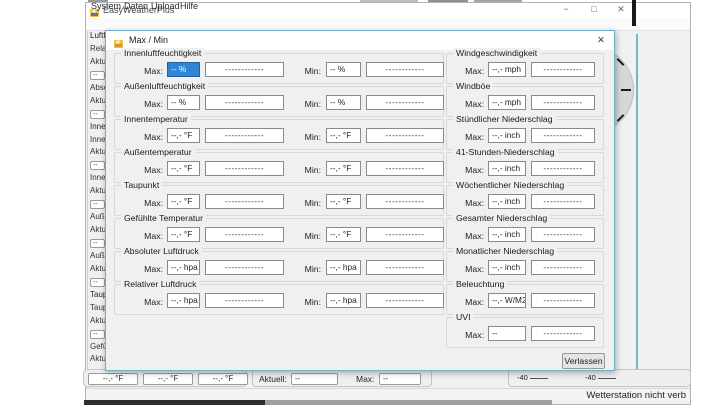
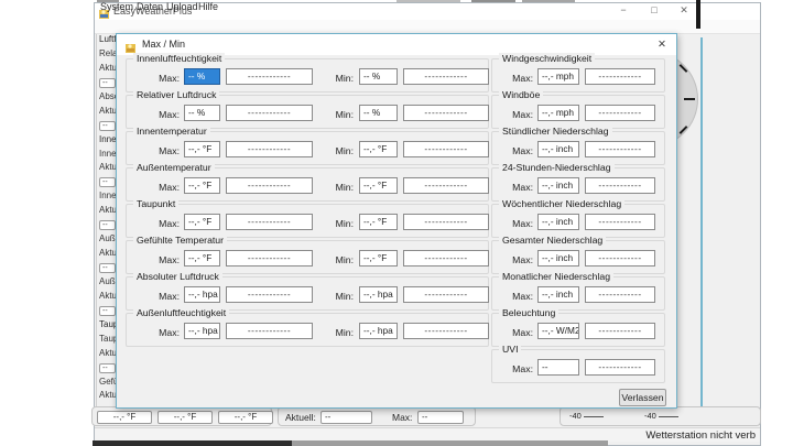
  EasyWeatherPlus
  −
  □
  ✕
  System
  Daten
  Upload
  Hilfe
  Luft
  Rel
  Aktu
  Abs
  Aktu
  Inne
  Inne
  Aktu
  Inne
  Aktu
  Auß
  Aktu
  Auß
  Aktu
  Tau
  Tau
  Aktu
  Gef
  Aktu
  --,- °F
  --,- °F
  --,- °F
  Aktuell:
  --
  Max:
  --
  -40
  -40
  Wetterstation nicht verb
  Max / Min
  ✕
  Innenluftfeuchtigkeit
  Max:
  -- %
  ------------
  Min:
  -- %
  ------------
- Außenluftfeuchtigkeit
+ Relativer Luftdruck
  Max:
  -- %
  ------------
  Min:
  -- %
  ------------
  Innentemperatur
  Max:
  --,- °F
  ------------
  Min:
  --,- °F
  ------------
  Außentemperatur
  Max:
  --,- °F
  ------------
  Min:
  --,- °F
  ------------
  Taupunkt
  Max:
  --,- °F
  ------------
  Min:
  --,- °F
  ------------
  Gefühlte Temperatur
  Max:
  --,- °F
  ------------
  Min:
  --,- °F
  ------------
  Absoluter Luftdruck
  Max:
  --,- hpa
  ------------
  Min:
  --,- hpa
  ------------
- Relativer Luftdruck
+ Außenluftfeuchtigkeit
  Max:
  --,- hpa
  ------------
  Min:
  --,- hpa
  ------------
  Windgeschwindigkeit
  Max:
  --,- mph
  ------------
  Windböe
  Max:
  --,- mph
  ------------
  Stündlicher Niederschlag
  Max:
  --,- inch
  ------------
- 41-Stunden-Niederschlag
+ 24-Stunden-Niederschlag
  Max:
  --,- inch
  ------------
  Wöchentlicher Niederschlag
  Max:
  --,- inch
  ------------
  Gesamter Niederschlag
  Max:
  --,- inch
  ------------
  Monatlicher Niederschlag
  Max:
  --,- inch
  ------------
  Beleuchtung
  Max:
  --,- W/M2
  ------------
  UVI
  Max:
  --
  ------------
  Verlassen
